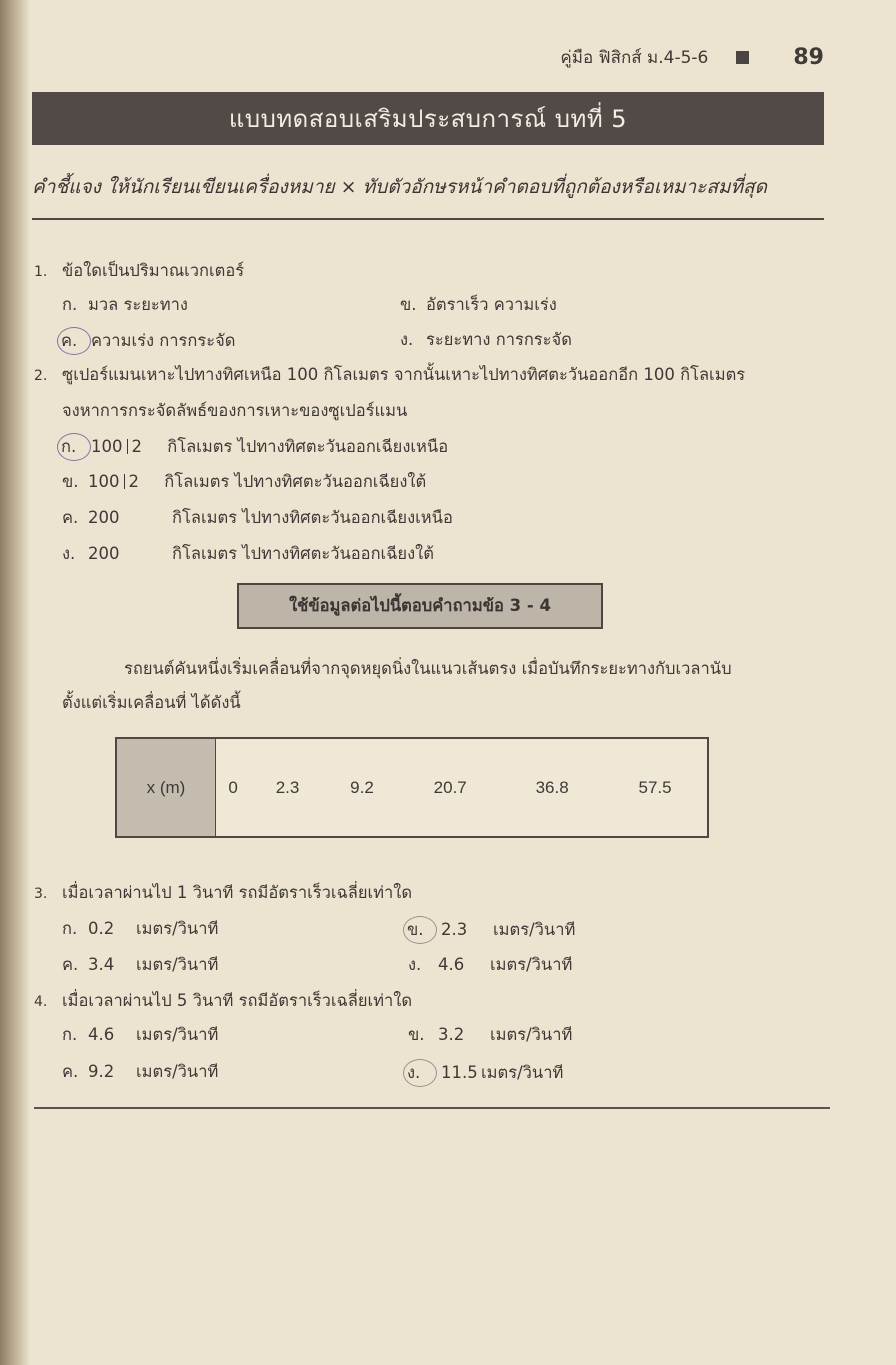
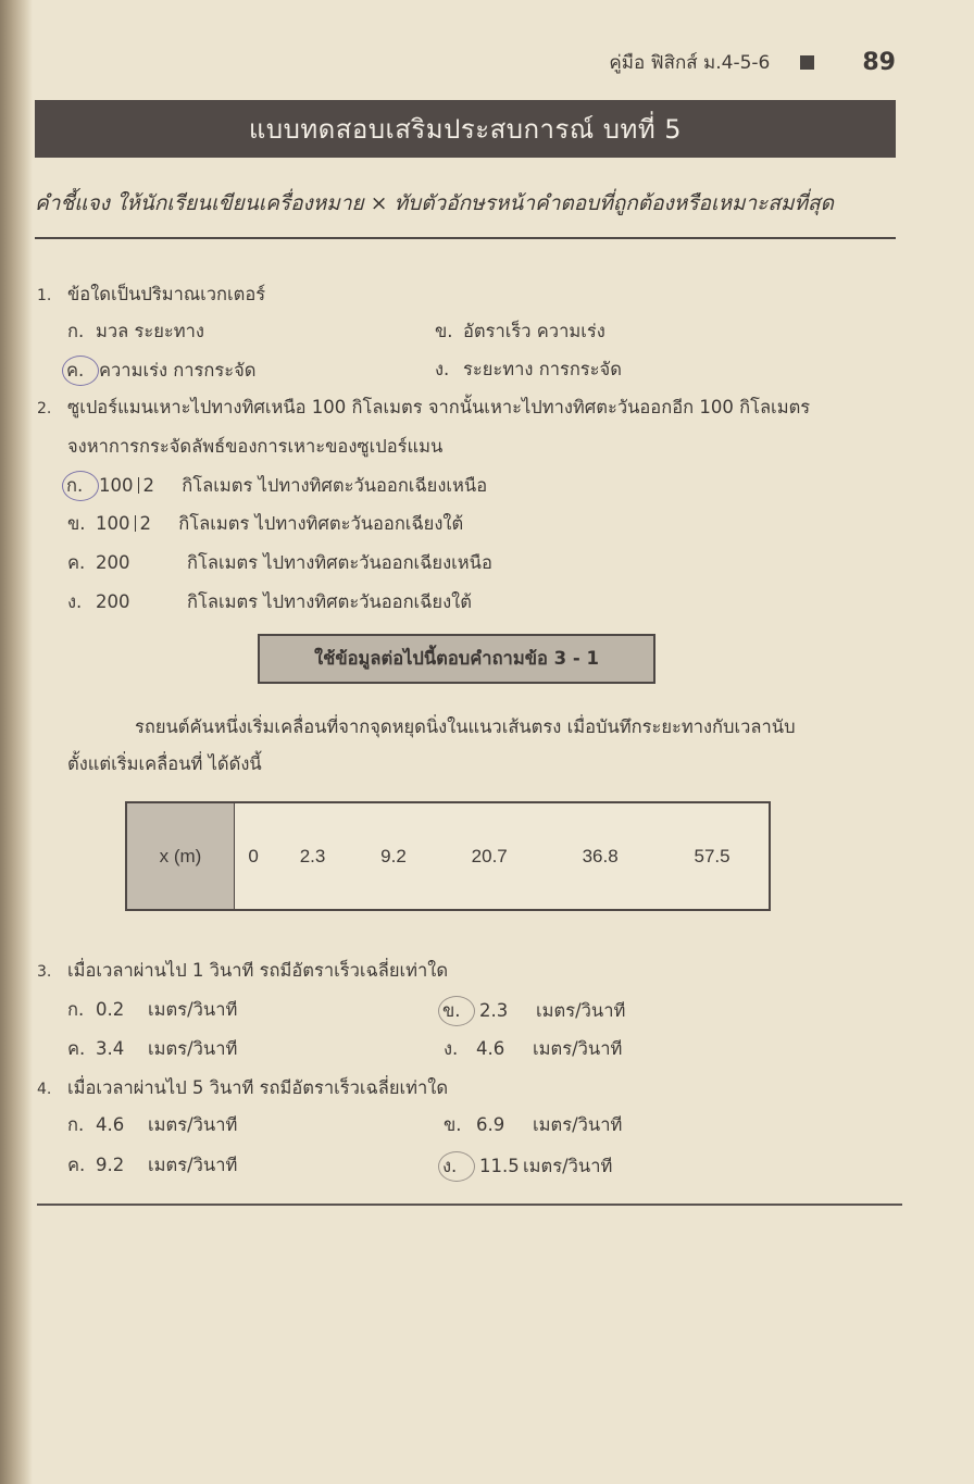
  คู่มือ ฟิสิกส์ ม.4-5-6
  89
  แบบทดสอบเสริมประสบการณ์ บทที่ 5
  คำชี้แจง ให้นักเรียนเขียนเครื่องหมาย × ทับตัวอักษรหน้าคำตอบที่ถูกต้องหรือเหมาะสมที่สุด
  1. ข้อใดเป็นปริมาณเวกเตอร์
  ก. มวล ระยะทาง
  ข. อัตราเร็ว ความเร่ง
  ค. ความเร่ง การกระจัด
  ง. ระยะทาง การกระจัด
  2. ซูเปอร์แมนเหาะไปทางทิศเหนือ 100 กิโลเมตร จากนั้นเหาะไปทางทิศตะวันออกอีก 100 กิโลเมตร
  จงหาการกระจัดลัพธ์ของการเหาะของซูเปอร์แมน
  ก. 100 2 กิโลเมตร ไปทางทิศตะวันออกเฉียงเหนือ
  ข. 100 2 กิโลเมตร ไปทางทิศตะวันออกเฉียงใต้
  ค. 200 กิโลเมตร ไปทางทิศตะวันออกเฉียงเหนือ
  ง. 200 กิโลเมตร ไปทางทิศตะวันออกเฉียงใต้
- ใช้ข้อมูลต่อไปนี้ตอบคำถามข้อ 3 - 4
+ ใช้ข้อมูลต่อไปนี้ตอบคำถามข้อ 3 - 1
  รถยนต์คันหนึ่งเริ่มเคลื่อนที่จากจุดหยุดนิ่งในแนวเส้นตรง เมื่อบันทึกระยะทางกับเวลานับ
  ตั้งแต่เริ่มเคลื่อนที่ ได้ดังนี้
  x (m)	0	2.3	9.2	20.7	36.8	57.5
  3. เมื่อเวลาผ่านไป 1 วินาที รถมีอัตราเร็วเฉลี่ยเท่าใด
  ก. 0.2 เมตร/วินาที
  ข. 2.3 เมตร/วินาที
  ค. 3.4 เมตร/วินาที
  ง. 4.6 เมตร/วินาที
  4. เมื่อเวลาผ่านไป 5 วินาที รถมีอัตราเร็วเฉลี่ยเท่าใด
  ก. 4.6 เมตร/วินาที
- ข. 3.2 เมตร/วินาที
+ ข. 6.9 เมตร/วินาที
  ค. 9.2 เมตร/วินาที
  ง. 11.5 เมตร/วินาที
